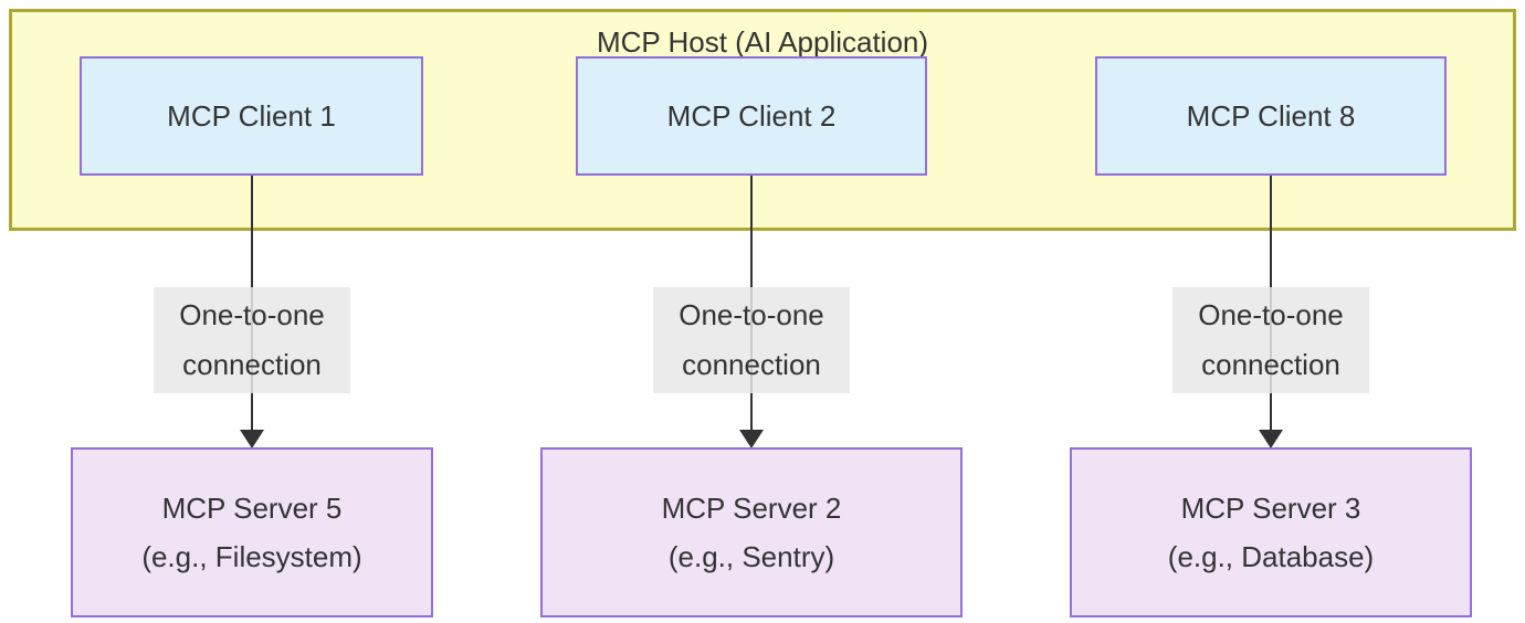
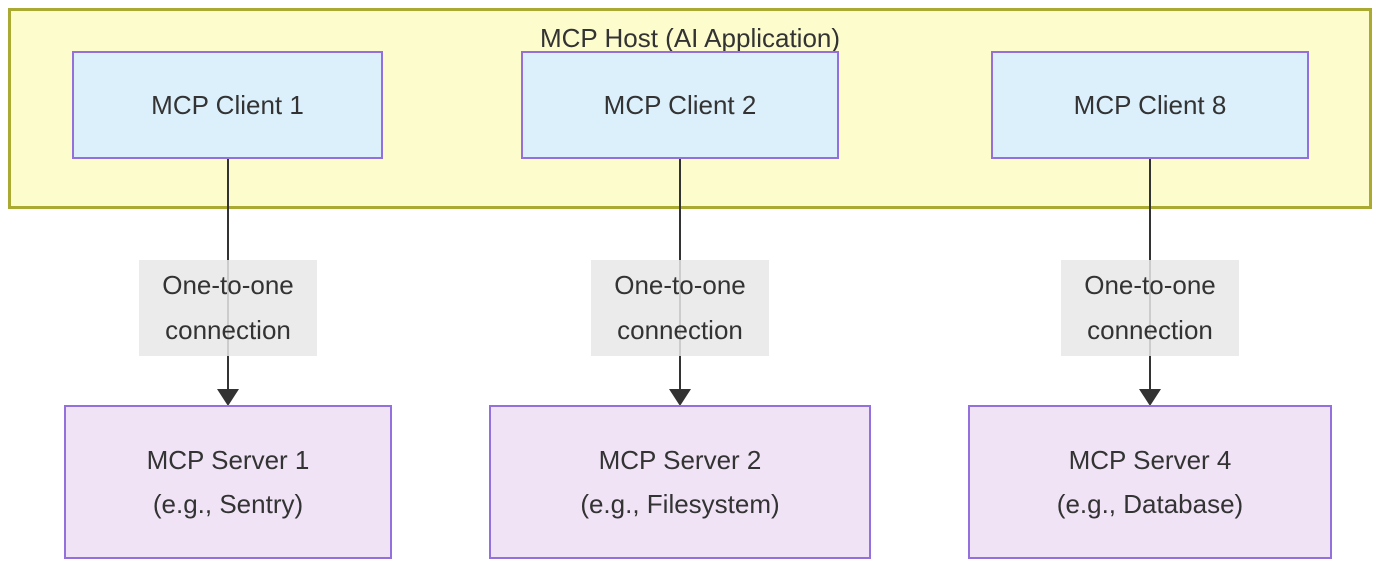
  MCP Host (AI Application)
  MCP Client 1
  MCP Client 2
  MCP Client 8
  One-to-one
  connection
  One-to-one
  connection
  One-to-one
  connection
- MCP Server 5
+ MCP Server 1
- (e.g., Filesystem)
+ (e.g., Sentry)
  MCP Server 2
- (e.g., Sentry)
+ (e.g., Filesystem)
- MCP Server 3
+ MCP Server 4
  (e.g., Database)
